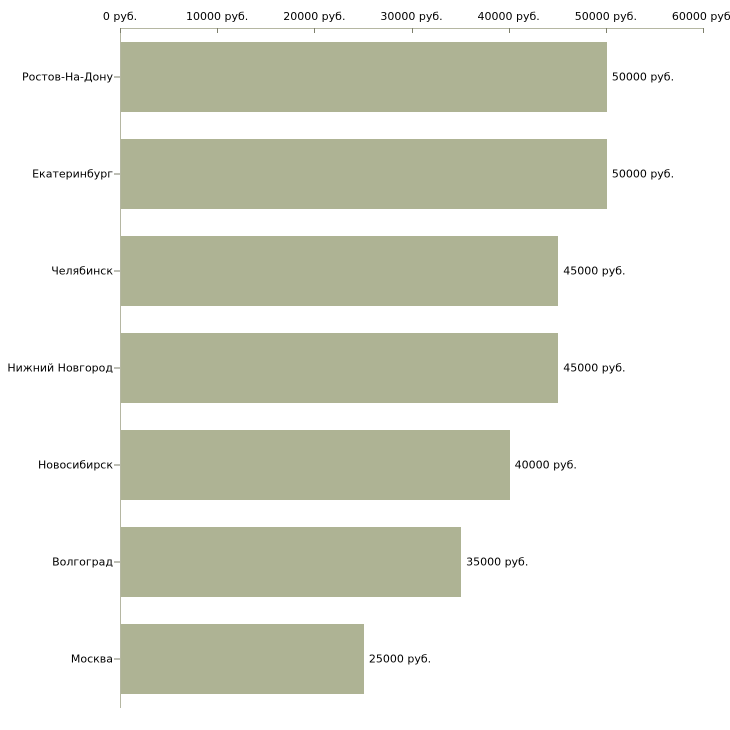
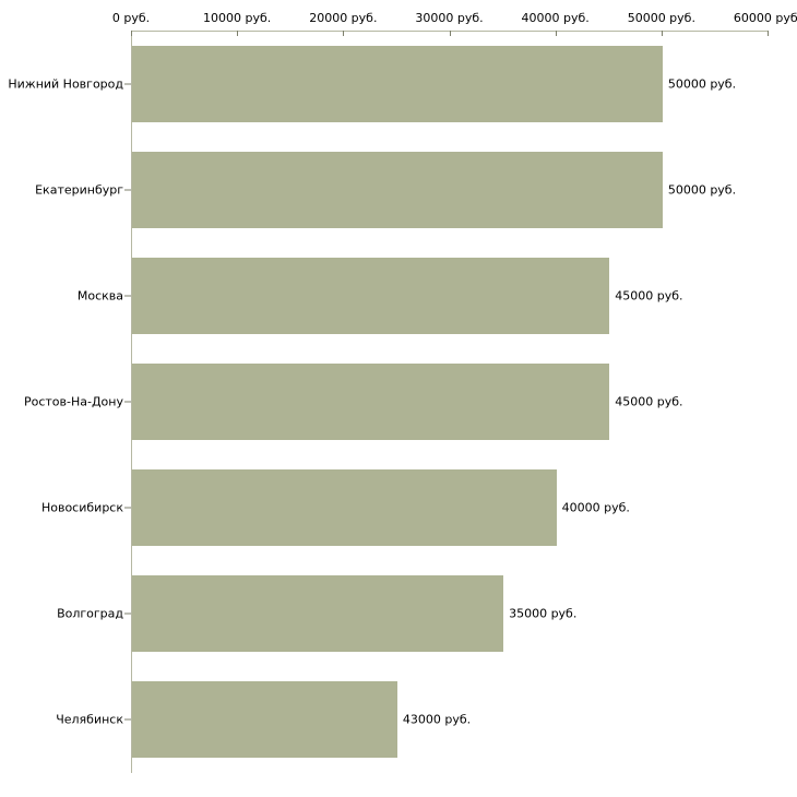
  0 руб.
  10000 руб.
  20000 руб.
  30000 руб.
  40000 руб.
  50000 руб.
  60000 руб
- Ростов-На-Дону
+ Нижний Новгород
  Екатеринбург
- Челябинск
+ Москва
- Нижний Новгород
+ Ростов-На-Дону
  Новосибирск
  Волгоград
- Москва
+ Челябинск
  50000 руб.
  50000 руб.
  45000 руб.
  45000 руб.
  40000 руб.
  35000 руб.
- 25000 руб.
+ 43000 руб.
